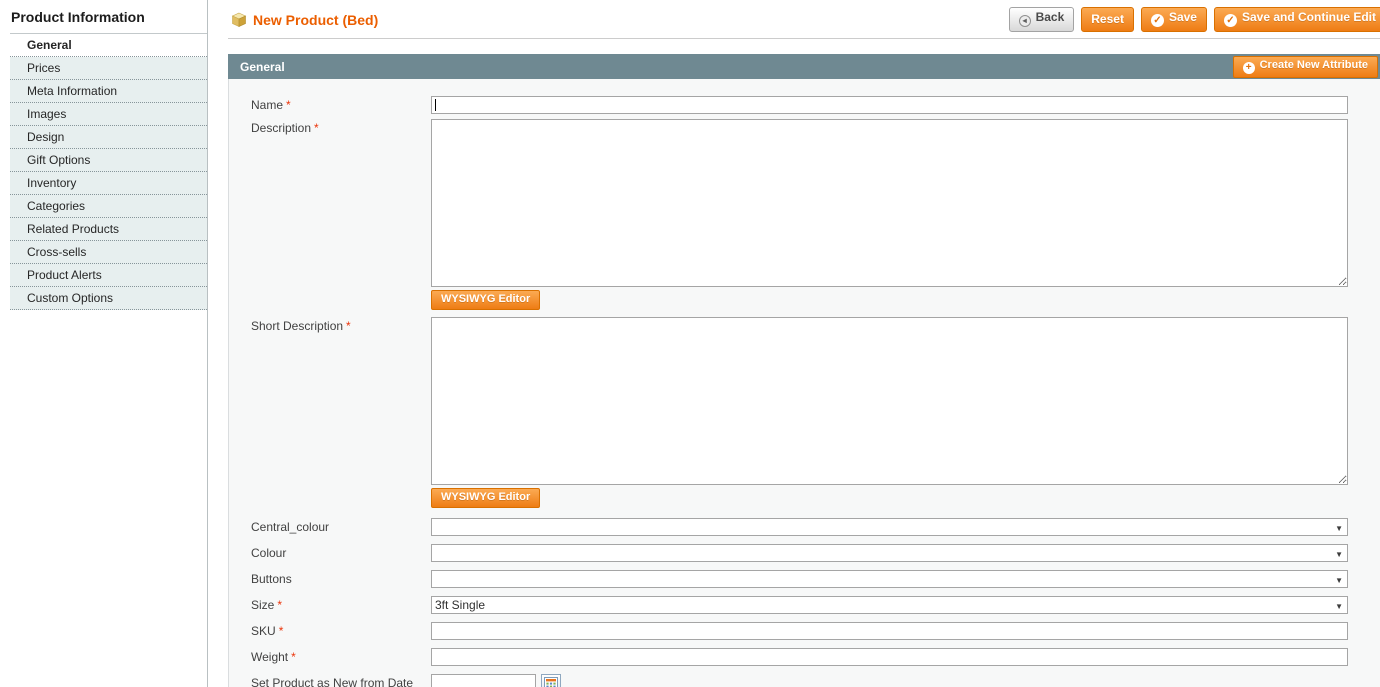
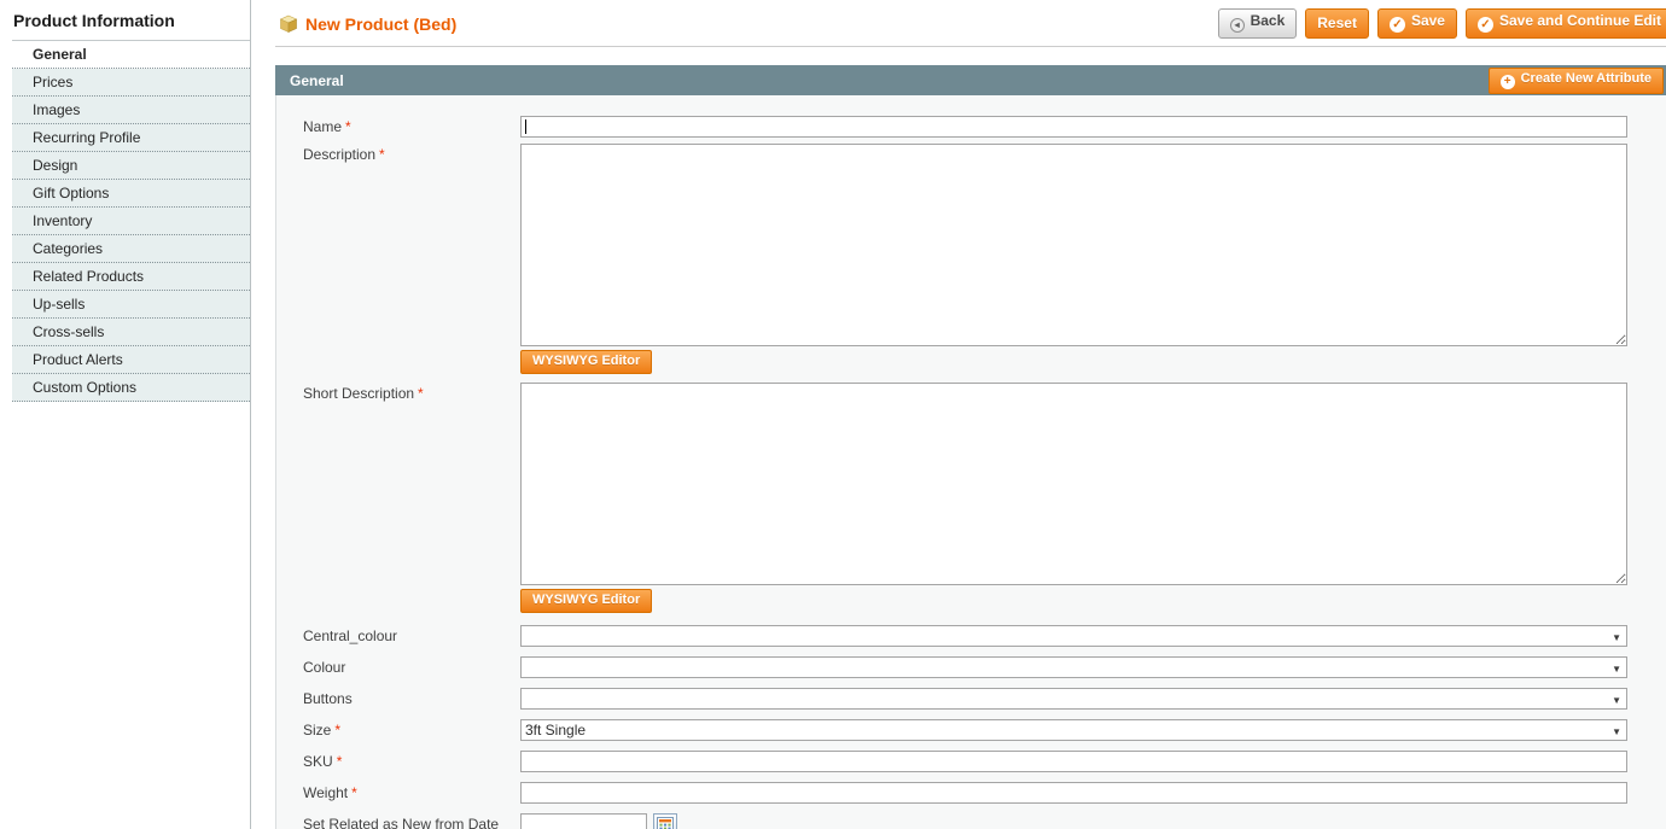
  Product Information
  General
  Prices
- Meta Information
  Images
+ Recurring Profile
  Design
  Gift Options
  Inventory
  Categories
  Related Products
+ Up-sells
  Cross-sells
  Product Alerts
  Custom Options
  New Product (Bed)
  ◂ Back
  Reset
  ✓ Save
  ✓ Save and Continue Edit
  General
  + Create New Attribute
  Name *
  Description *
  WYSIWYG Editor
  Short Description *
  WYSIWYG Editor
  Central_colour
  ▼
  Colour
  ▼
  Buttons
  ▼
  Size *
  3ft Single
  ▼
  SKU *
  Weight *
- Set Product as New from Date
+ Set Related as New from Date
